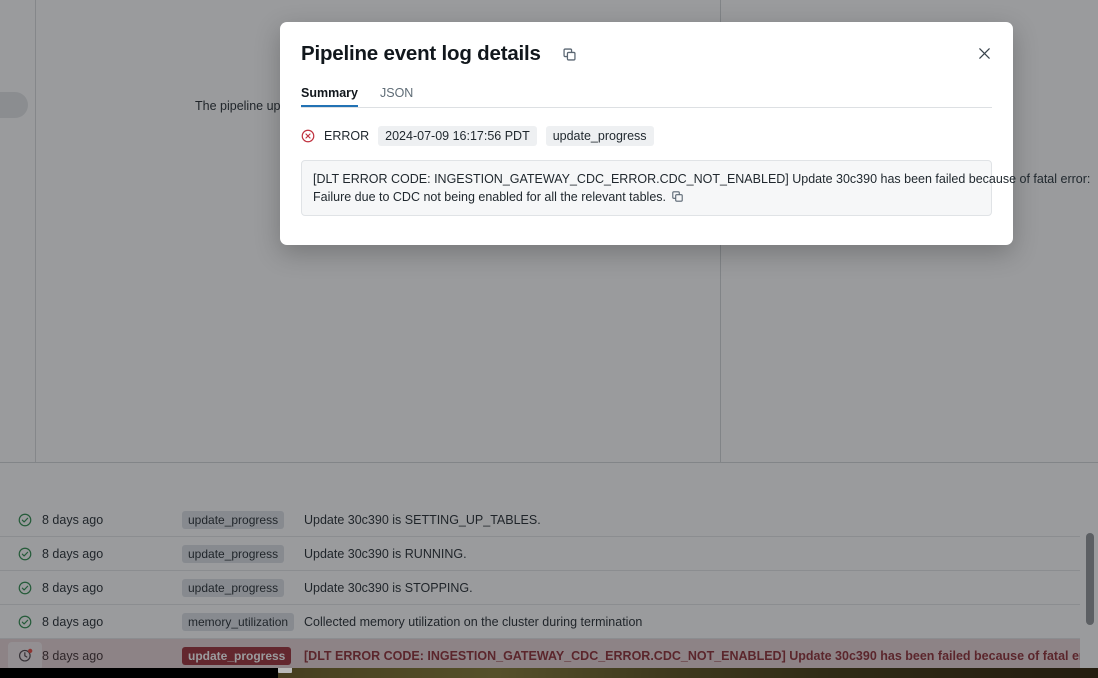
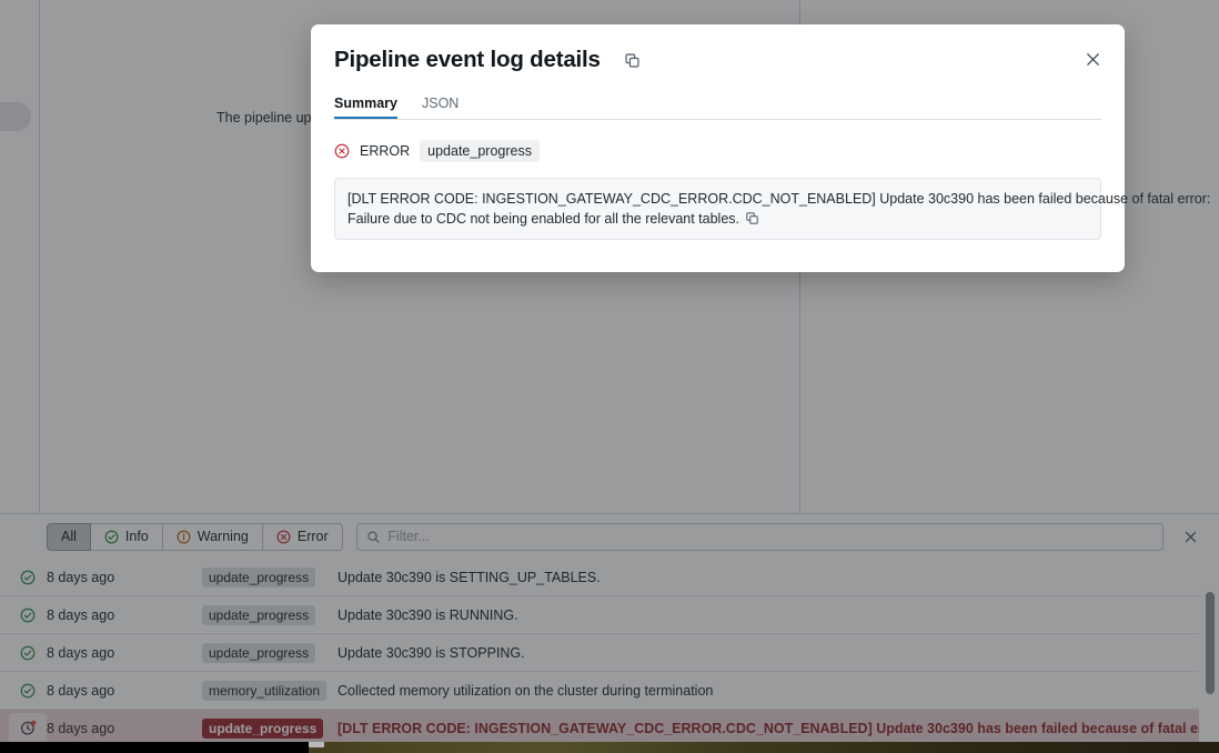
  The pipeline up
+ All
+ Info
+ Warning
+ Error
+ Filter...
  8 days ago
  update_progress
  Update 30c390 is SETTING_UP_TABLES.
  8 days ago
  update_progress
  Update 30c390 is RUNNING.
  8 days ago
  update_progress
  Update 30c390 is STOPPING.
  8 days ago
  memory_utilization
  Collected memory utilization on the cluster during termination
  8 days ago
  update_progress
  [DLT ERROR CODE: INGESTION_GATEWAY_CDC_ERROR.CDC_NOT_ENABLED] Update 30c390 has been failed because of fatal e
  Pipeline event log details
  Summary
  JSON
  ERROR
- 2024-07-09 16:17:56 PDT
  update_progress
  [DLT ERROR CODE: INGESTION_GATEWAY_CDC_ERROR.CDC_NOT_ENABLED] Update 30c390 has been failed because of fatal error:
  Failure due to CDC not being enabled for all the relevant tables.
